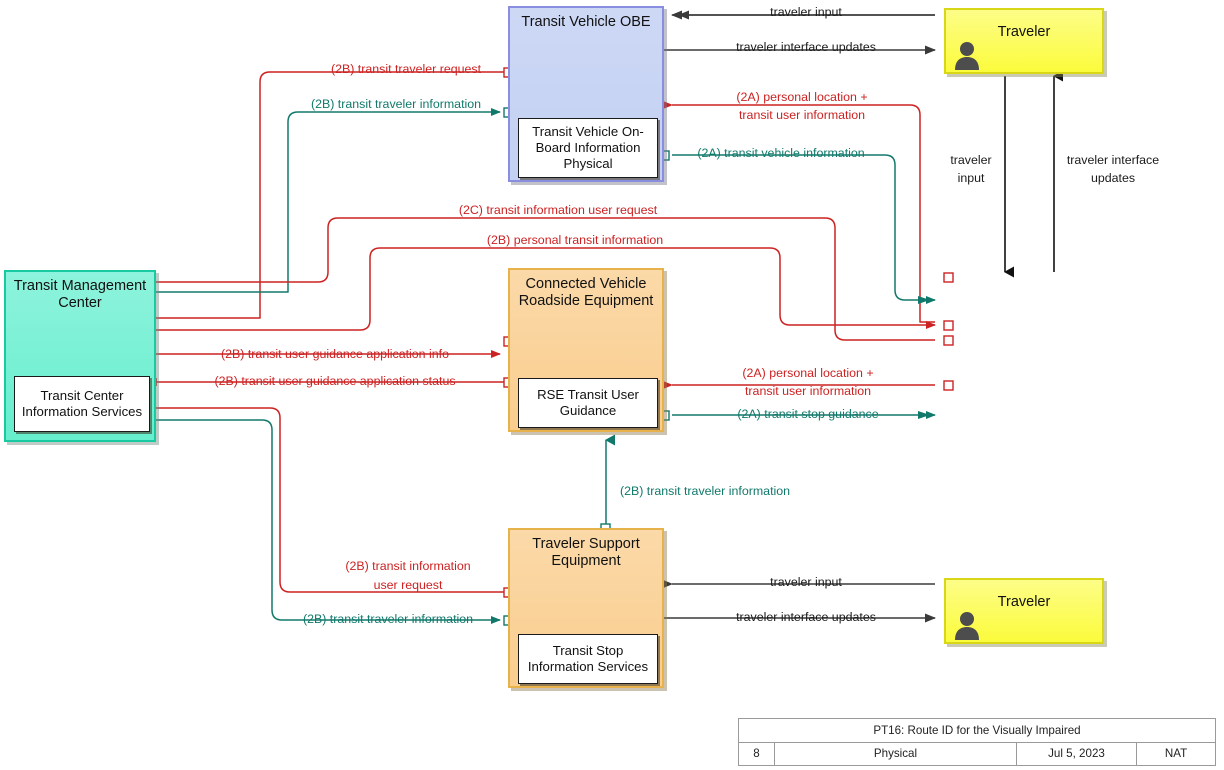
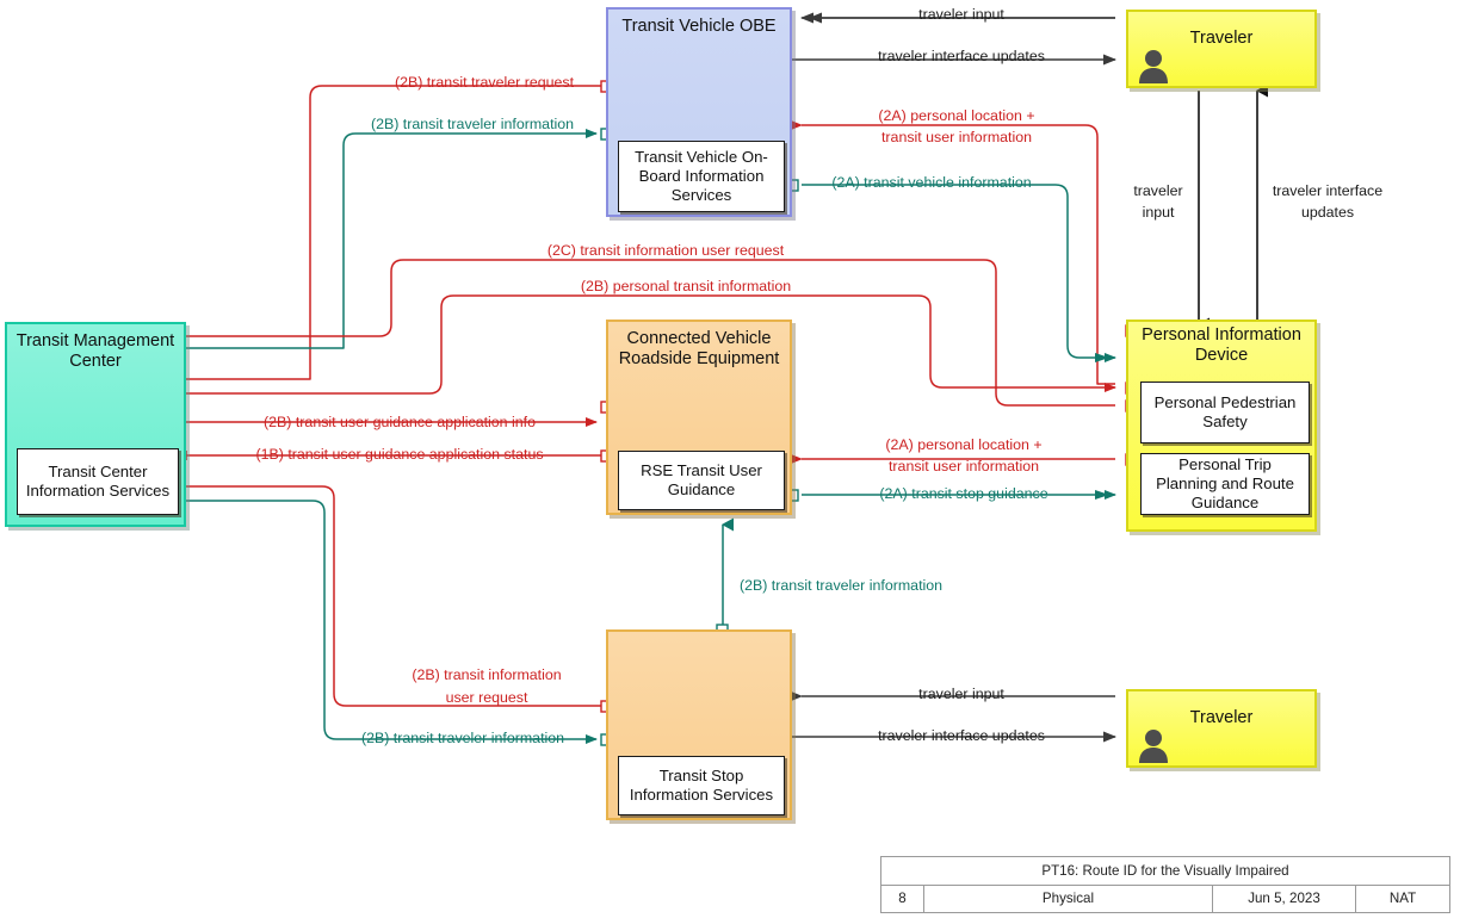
  Transit Vehicle OBE
- Transit Vehicle On-Board Information Physical
+ Transit Vehicle On-Board Information Services
  Connected Vehicle Roadside Equipment
  RSE Transit User Guidance
- Traveler Support Equipment
  Transit Stop Information Services
  Transit Management Center
  Transit Center Information Services
+ Personal Information Device
+ Personal Pedestrian Safety
+ Personal Trip Planning and Route Guidance
  Traveler
  Traveler
  traveler input
  traveler interface updates
  (2B) transit traveler request
  (2B) transit traveler information
  (2A) personal location +
  transit user information
  (2A) transit vehicle information
  traveler
  input
  traveler interface
  updates
  (2C) transit information user request
  (2B) personal transit information
  (2B) transit user guidance application info
- (2B) transit user guidance application status
+ (1B) transit user guidance application status
  (2A) personal location +
  transit user information
  (2A) transit stop guidance
  (2B) transit traveler information
  (2B) transit information
  user request
  (2B) transit traveler information
  traveler input
  traveler interface updates
  PT16: Route ID for the Visually Impaired
  8
  Physical
- Jul 5, 2023
+ Jun 5, 2023
  NAT
